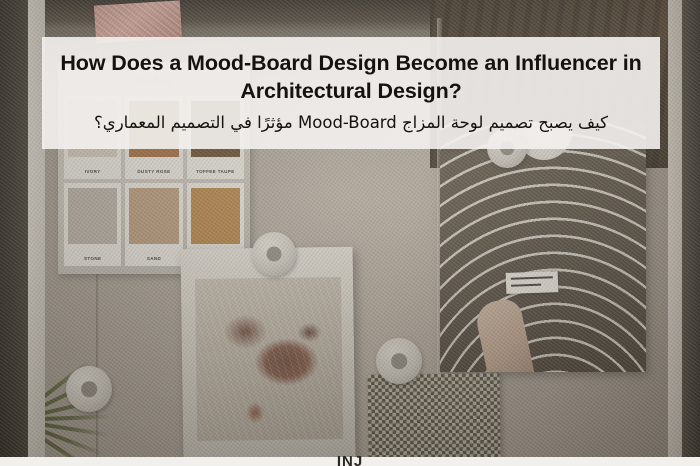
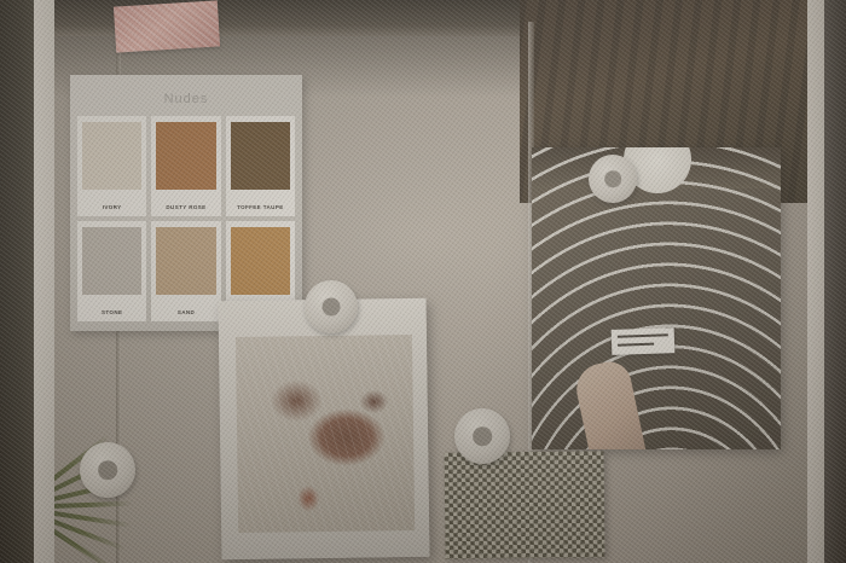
- How Does a Mood-Board Design Become an Influencer in Architectural Design?
- كيف يصبح تصميم لوحة المزاج Mood-Board مؤثرًا في التصميم المعماري؟
- INJ
